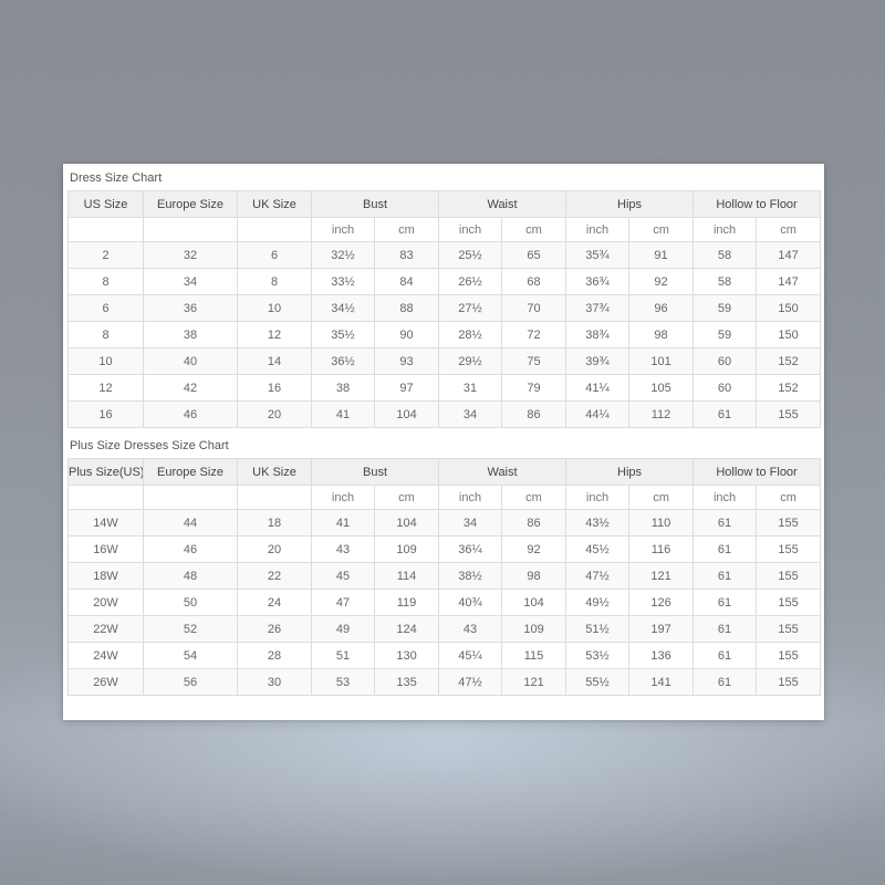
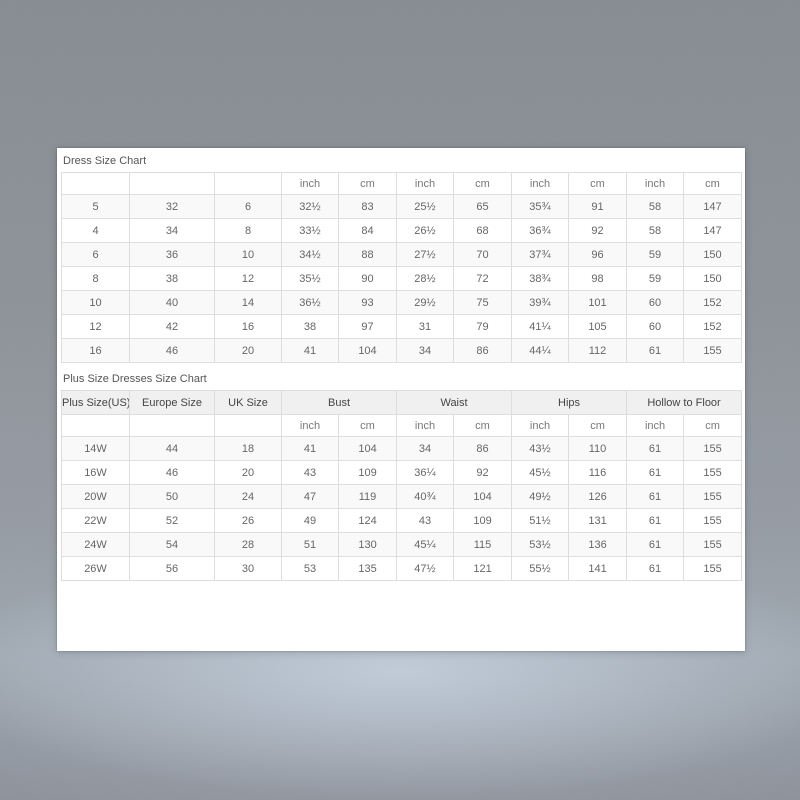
  Dress Size Chart
- US Size	Europe Size	UK Size	Bust	Waist	Hips	Hollow to Floor
  			inch	cm	inch	cm	inch	cm	inch	cm
- 2	32	6	32½	83	25½	65	35¾	91	58	147
+ 5	32	6	32½	83	25½	65	35¾	91	58	147
- 8	34	8	33½	84	26½	68	36¾	92	58	147
+ 4	34	8	33½	84	26½	68	36¾	92	58	147
  6	36	10	34½	88	27½	70	37¾	96	59	150
  8	38	12	35½	90	28½	72	38¾	98	59	150
  10	40	14	36½	93	29½	75	39¾	101	60	152
  12	42	16	38	97	31	79	41¼	105	60	152
  16	46	20	41	104	34	86	44¼	112	61	155
  Plus Size Dresses Size Chart
  Plus Size(US)	Europe Size	UK Size	Bust	Waist	Hips	Hollow to Floor
  			inch	cm	inch	cm	inch	cm	inch	cm
  14W	44	18	41	104	34	86	43½	110	61	155
  16W	46	20	43	109	36¼	92	45½	116	61	155
- 18W	48	22	45	114	38½	98	47½	121	61	155
  20W	50	24	47	119	40¾	104	49½	126	61	155
- 22W	52	26	49	124	43	109	51½	197	61	155
+ 22W	52	26	49	124	43	109	51½	131	61	155
  24W	54	28	51	130	45¼	115	53½	136	61	155
  26W	56	30	53	135	47½	121	55½	141	61	155
